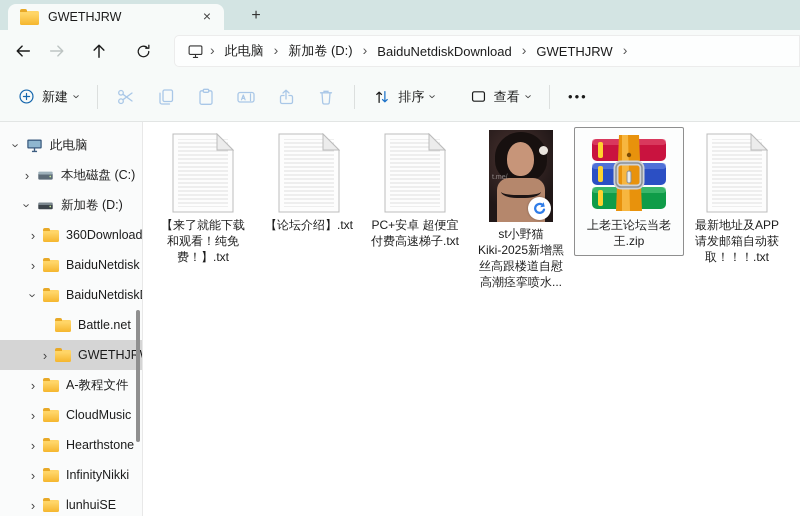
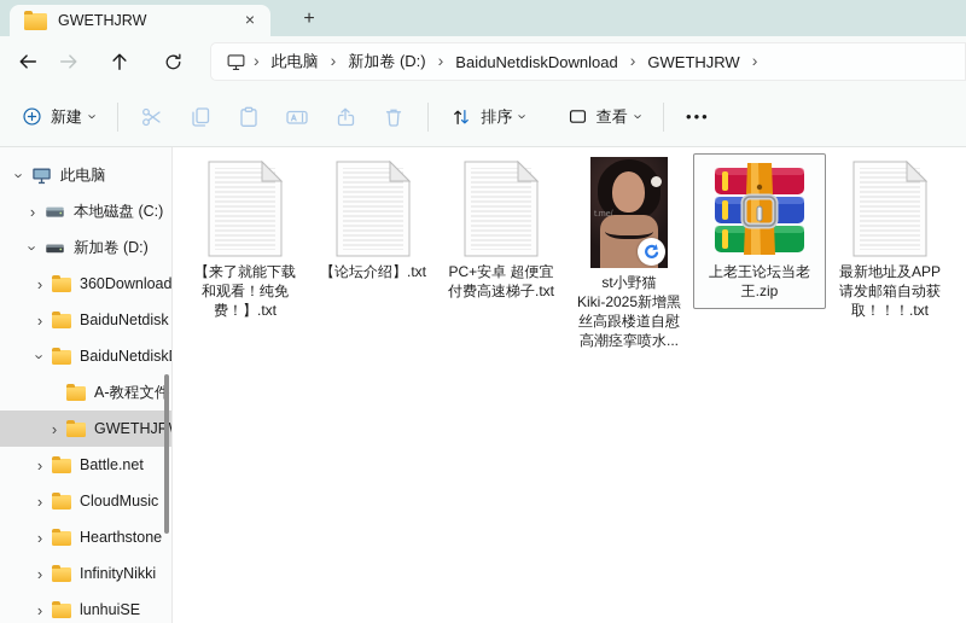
  GWETHJRW
  ×
  +
  ›
  此电脑
  ›
  新加卷 (D:)
  ›
  BaiduNetdiskDownload
  ›
  GWETHJRW
  ›
  新建
  排序
  查看
  •••
  此电脑
  ›
  本地磁盘 (C:)
  新加卷 (D:)
  ›
  360Download
  ›
  BaiduNetdisk
- Battle.net
+ A-教程文件
  ›
  GWETHJ
  ›
- A-教程文件
+ Battle.net
  ›
  CloudMusic
  ›
  Hearthstone
  ›
  InfinityNikki
  ›
  lunhuiSE
  【来了就能下载
  和观看！纯免
  费！】.txt
  【论坛介绍】.txt
  PC+安卓 超便宜
  付费高速梯子.txt
  st小野猫
  Kiki-2025新增黑
  丝高跟楼道自慰
  高潮痉挛喷水...
  上老王论坛当老
  王.zip
  最新地址及APP
  请发邮箱自动获
  取！！！.txt
